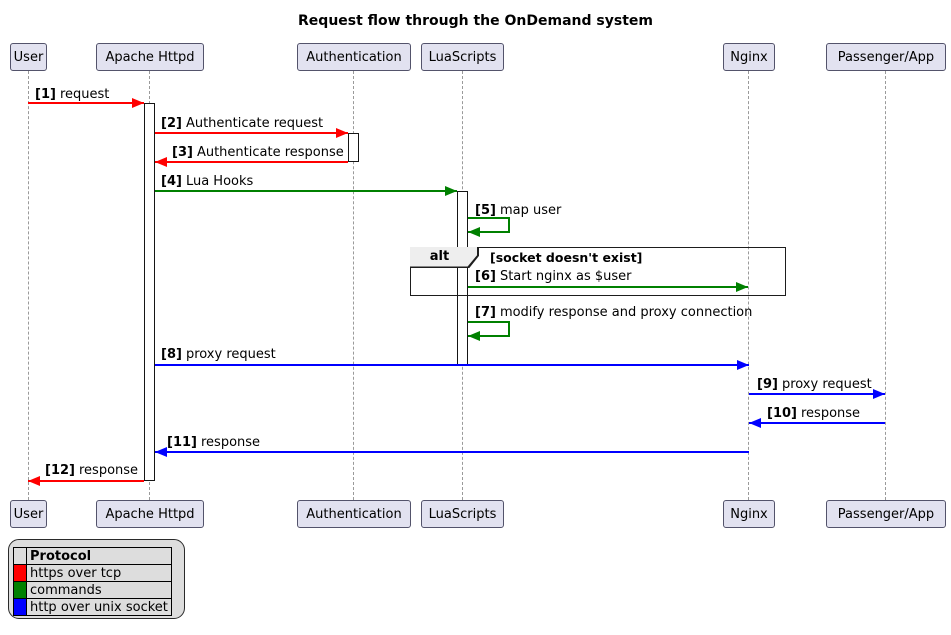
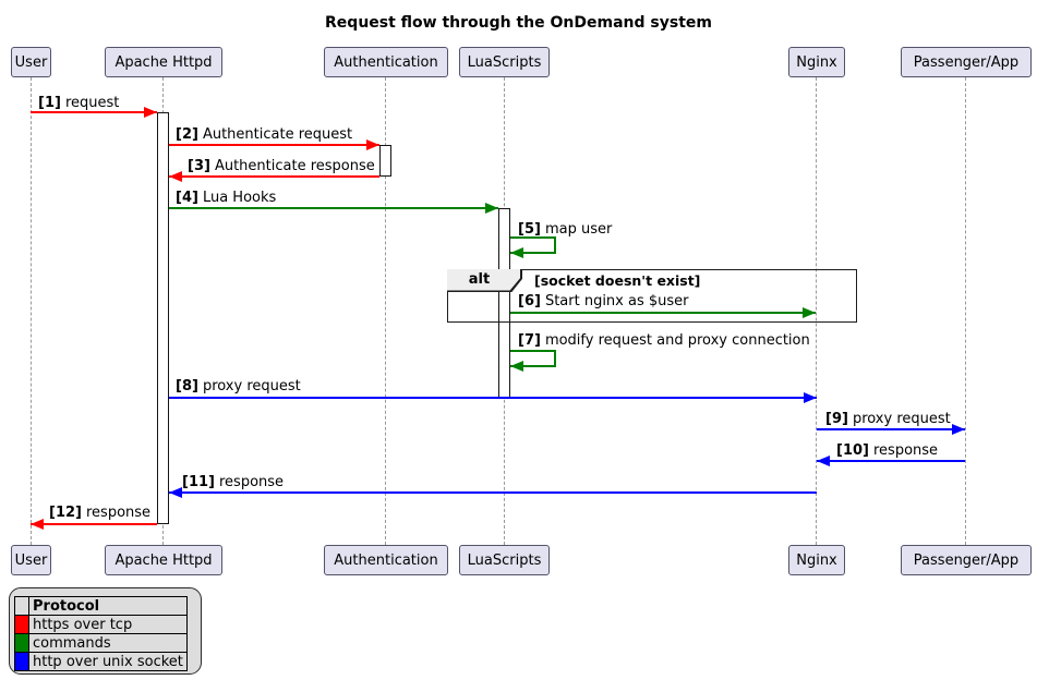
  Request flow through the OnDemand system
  User
  Apache Httpd
  Authentication
  LuaScripts
  Nginx
  Passenger/App
  User
  Apache Httpd
  Authentication
  LuaScripts
  Nginx
  Passenger/App
  alt
  [socket doesn't exist]
  [1] request
  [2] Authenticate request
  [3] Authenticate response
  [4] Lua Hooks
  [5] map user
  [6] Start nginx as $user
- [7] modify response and proxy connection
+ [7] modify request and proxy connection
  [8] proxy request
  [9] proxy request
  [10] response
  [11] response
  [12] response
  	Protocol
  	https over tcp
  	commands
  	http over unix socket
